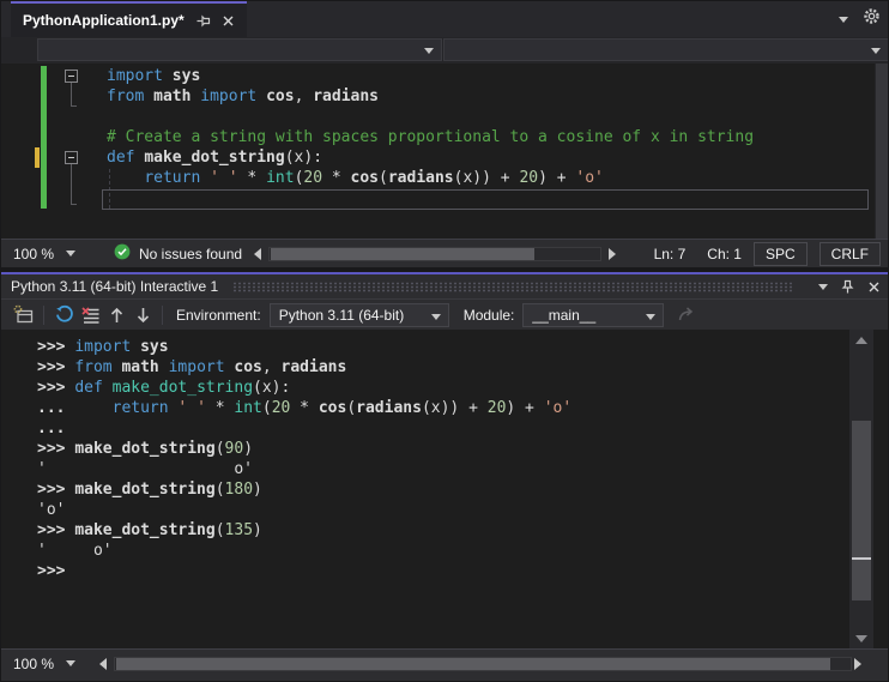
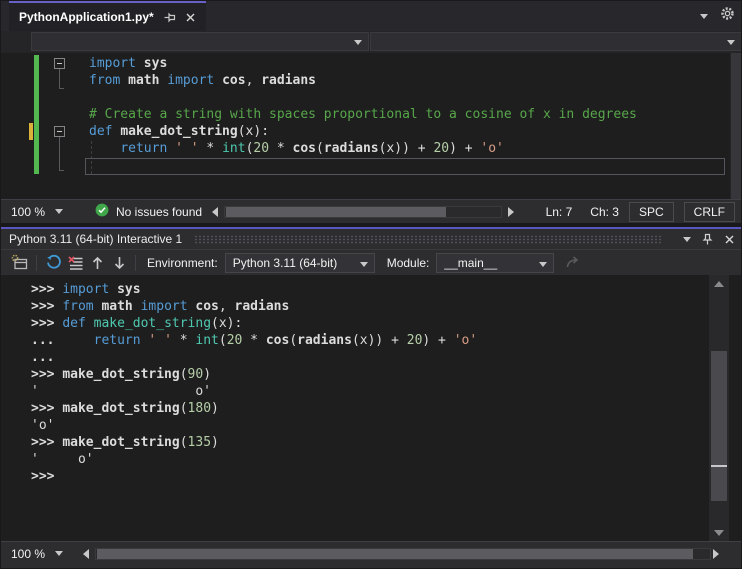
  PythonApplication1.py*
  import sys
  from math import cos, radians
- # Create a string with spaces proportional to a cosine of x in string
+ # Create a string with spaces proportional to a cosine of x in degrees
  def make_dot_string(x):
  return ' ' * int(20 * cos(radians(x)) + 20) + 'o'
  100 %
  No issues found
  Ln: 7
- Ch: 1
+ Ch: 3
  SPC
  CRLF
  Python 3.11 (64-bit) Interactive 1
  Environment:
  Python 3.11 (64-bit)
  Module:
  __main__
  >>> import sys
  >>> from math import cos, radians
  >>> def make_dot_string(x):
  ... return ' ' * int(20 * cos(radians(x)) + 20) + 'o'
  ...
  >>> make_dot_string(90)
  ' o'
  >>> make_dot_string(180)
  'o'
  >>> make_dot_string(135)
  ' o'
  >>>
  100 %
